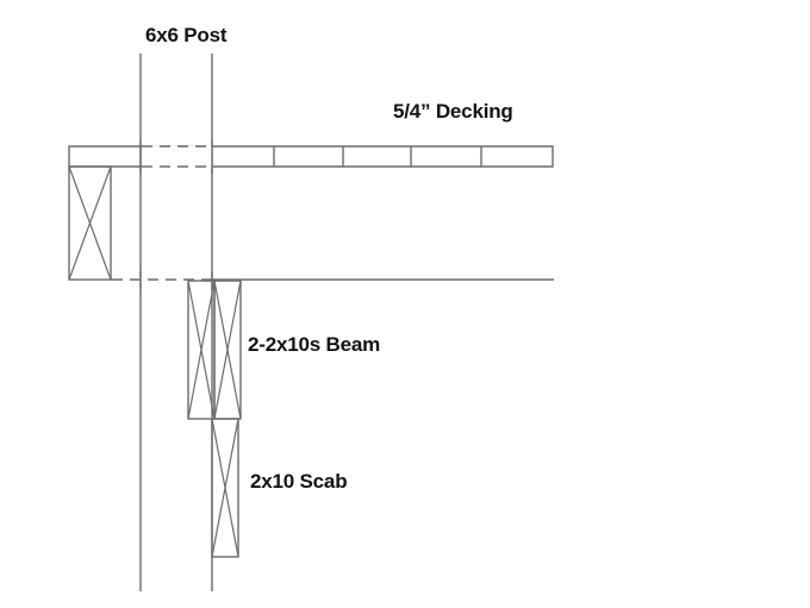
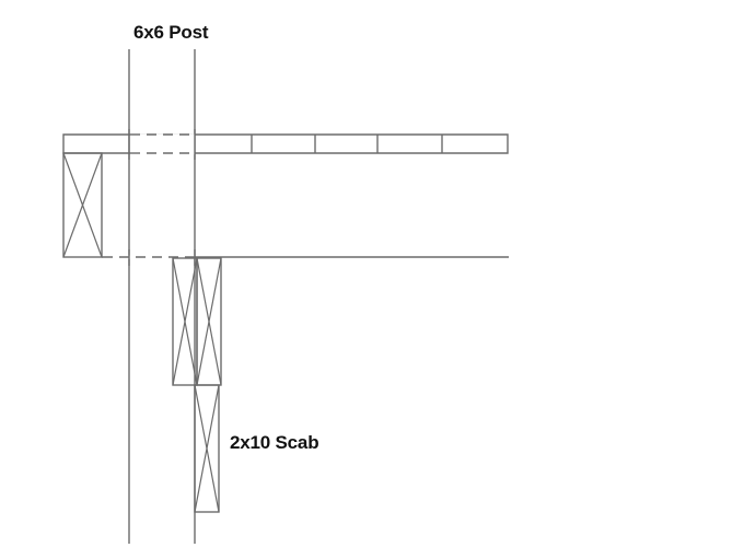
  6x6 Post
- 5/4” Decking
- 2-2x10s Beam
  2x10 Scab
